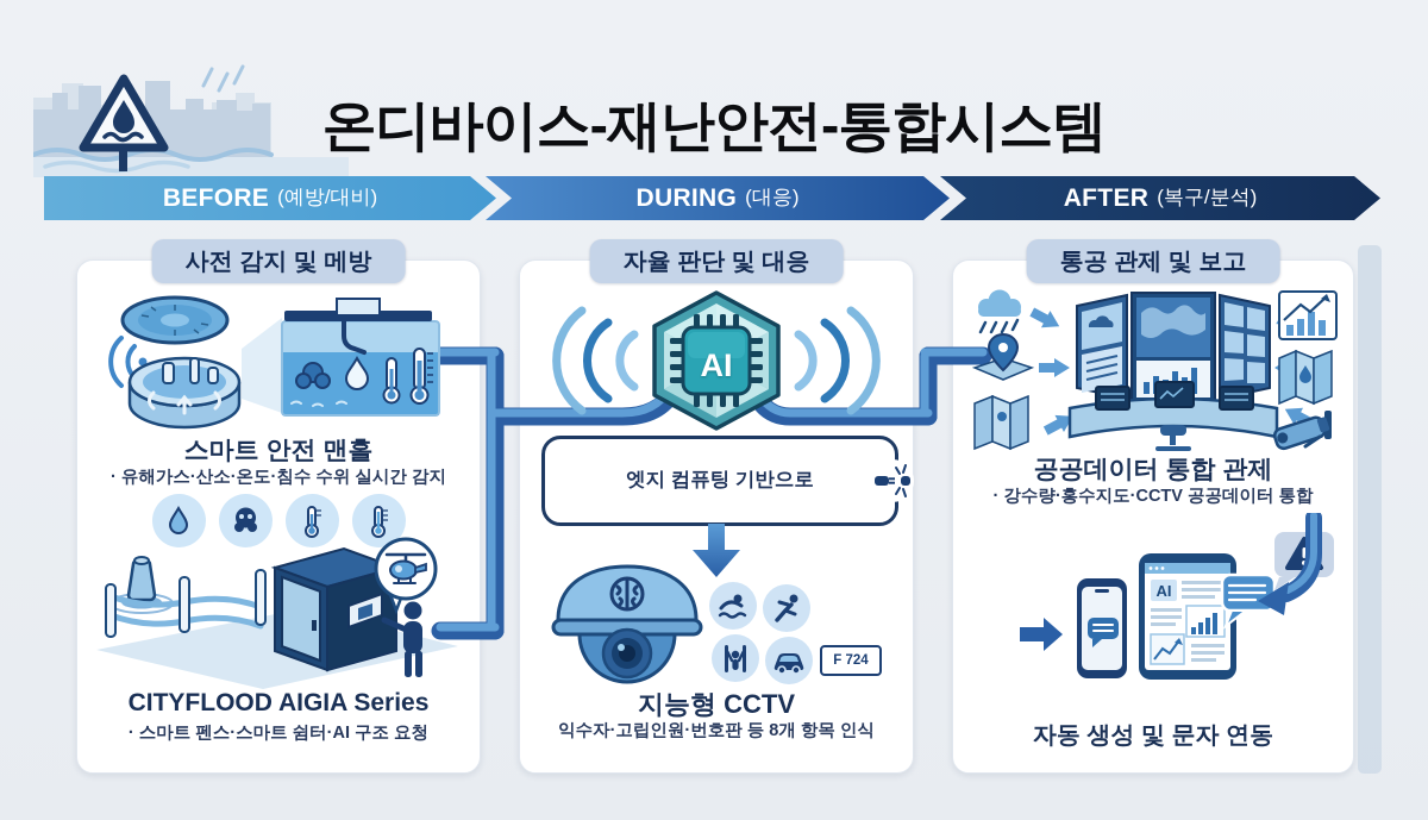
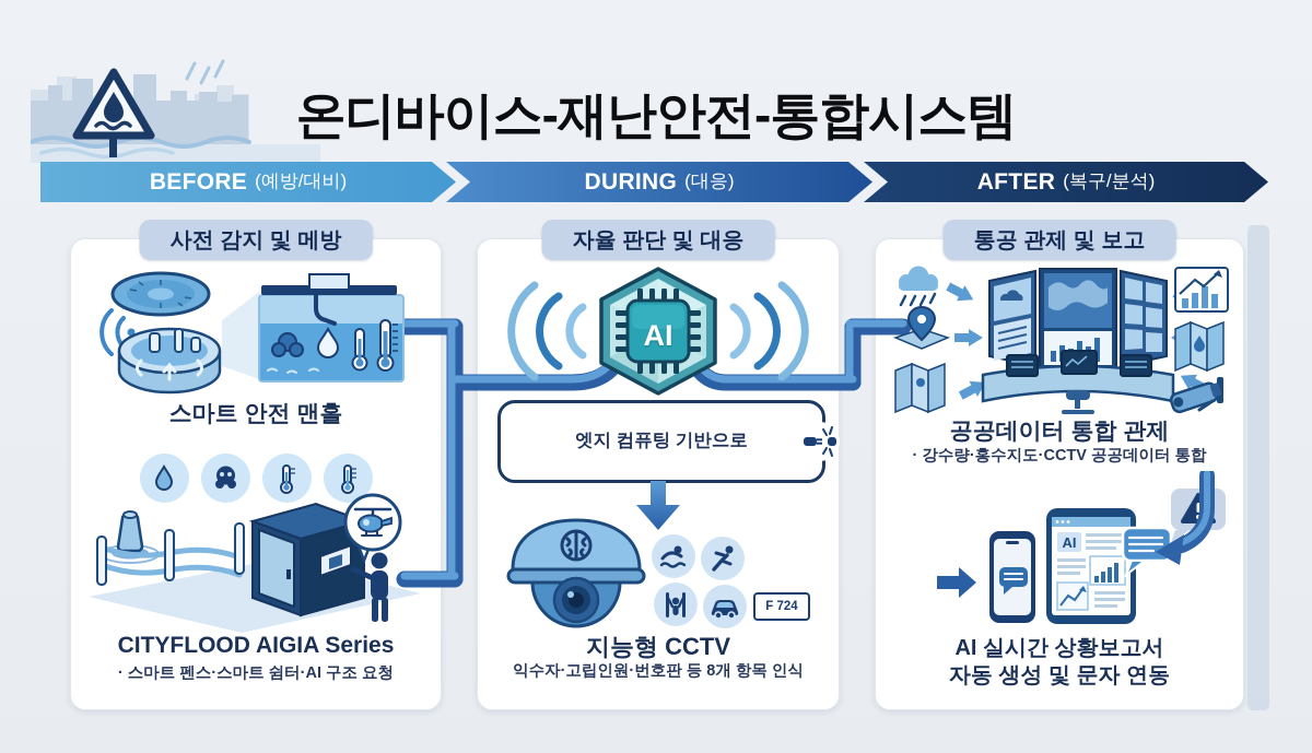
  온디바이스-재난안전-통합시스템
  BEFORE
  (예방/대비)
  DURING
  (대응)
  AFTER
  (복구/분석)
  사전 감지 및 메방
  스마트 안전 맨홀
- · 유해가스·산소·온도·침수 수위 실시간 감지
  CITYFLOOD AIGIA Series
  · 스마트 펜스·스마트 쉼터·AI 구조 요청
  자율 판단 및 대응
  AI
  엣지 컴퓨팅 기반으로
  F 724
  지능형 CCTV
  익수자·고립인원·번호판 등 8개 항목 인식
  통공 관제 및 보고
  공공데이터 통합 관제
  · 강수량·홍수지도·CCTV 공공데이터 통합
  AI
+ AI 실시간 상황보고서
  자동 생성 및 문자 연동
